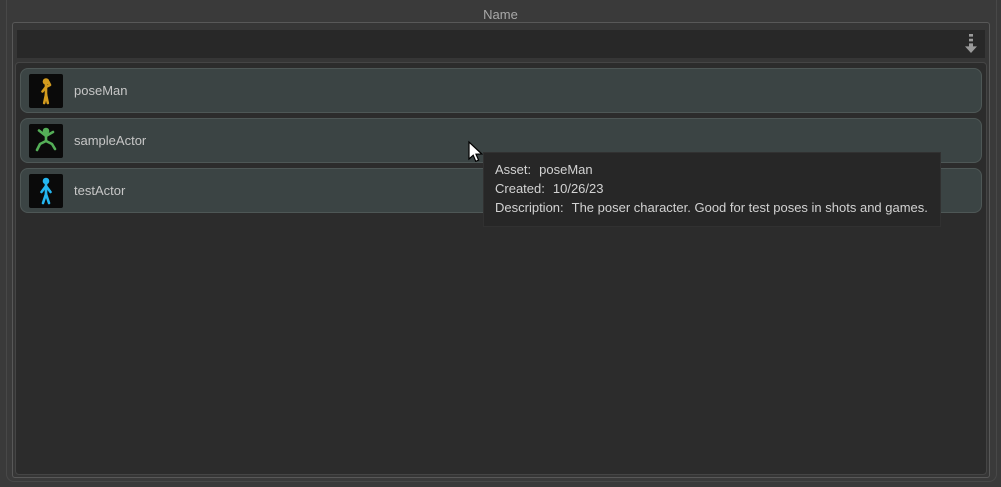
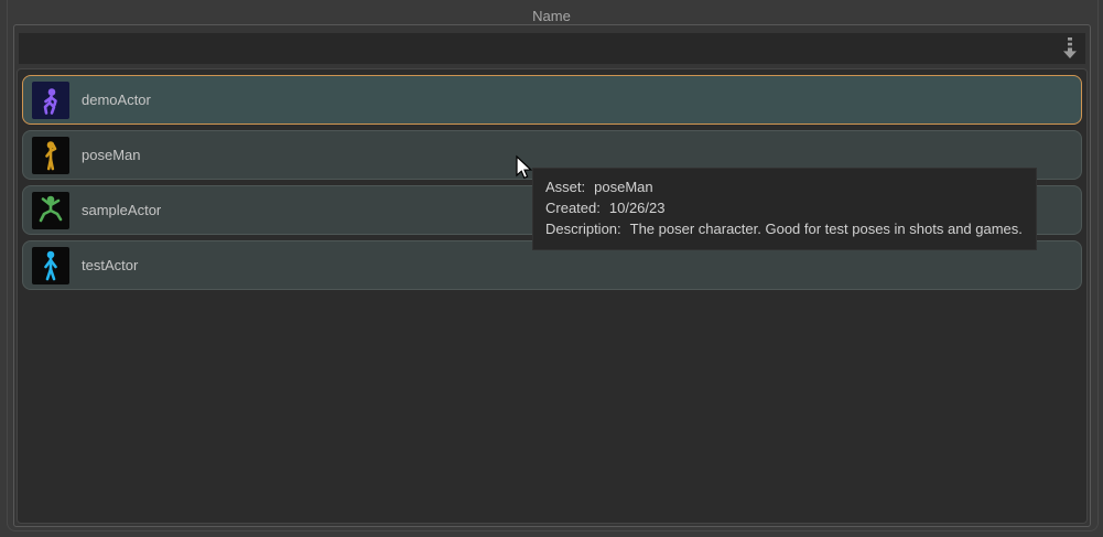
+ demoActor
  poseMan
  sampleActor
  testActor
  Name
  Asset: poseMan
  Created: 10/26/23
  Description: The poser character. Good for test poses in shots and games.
